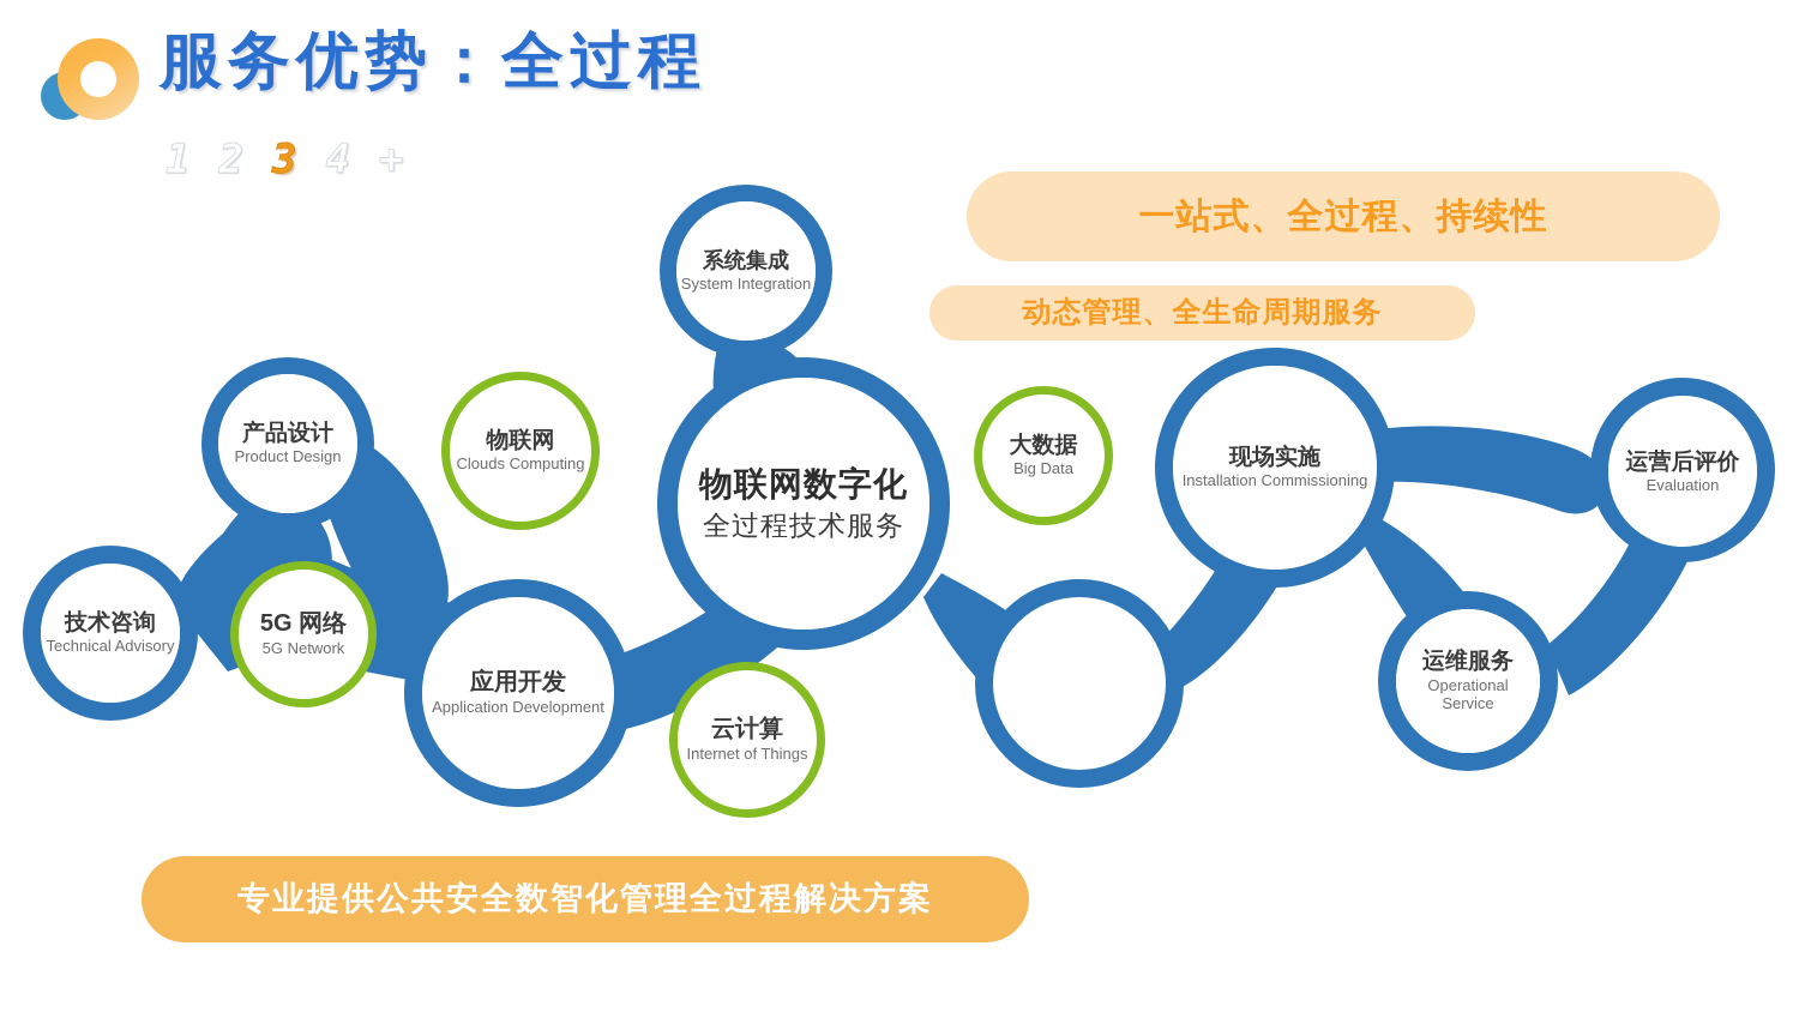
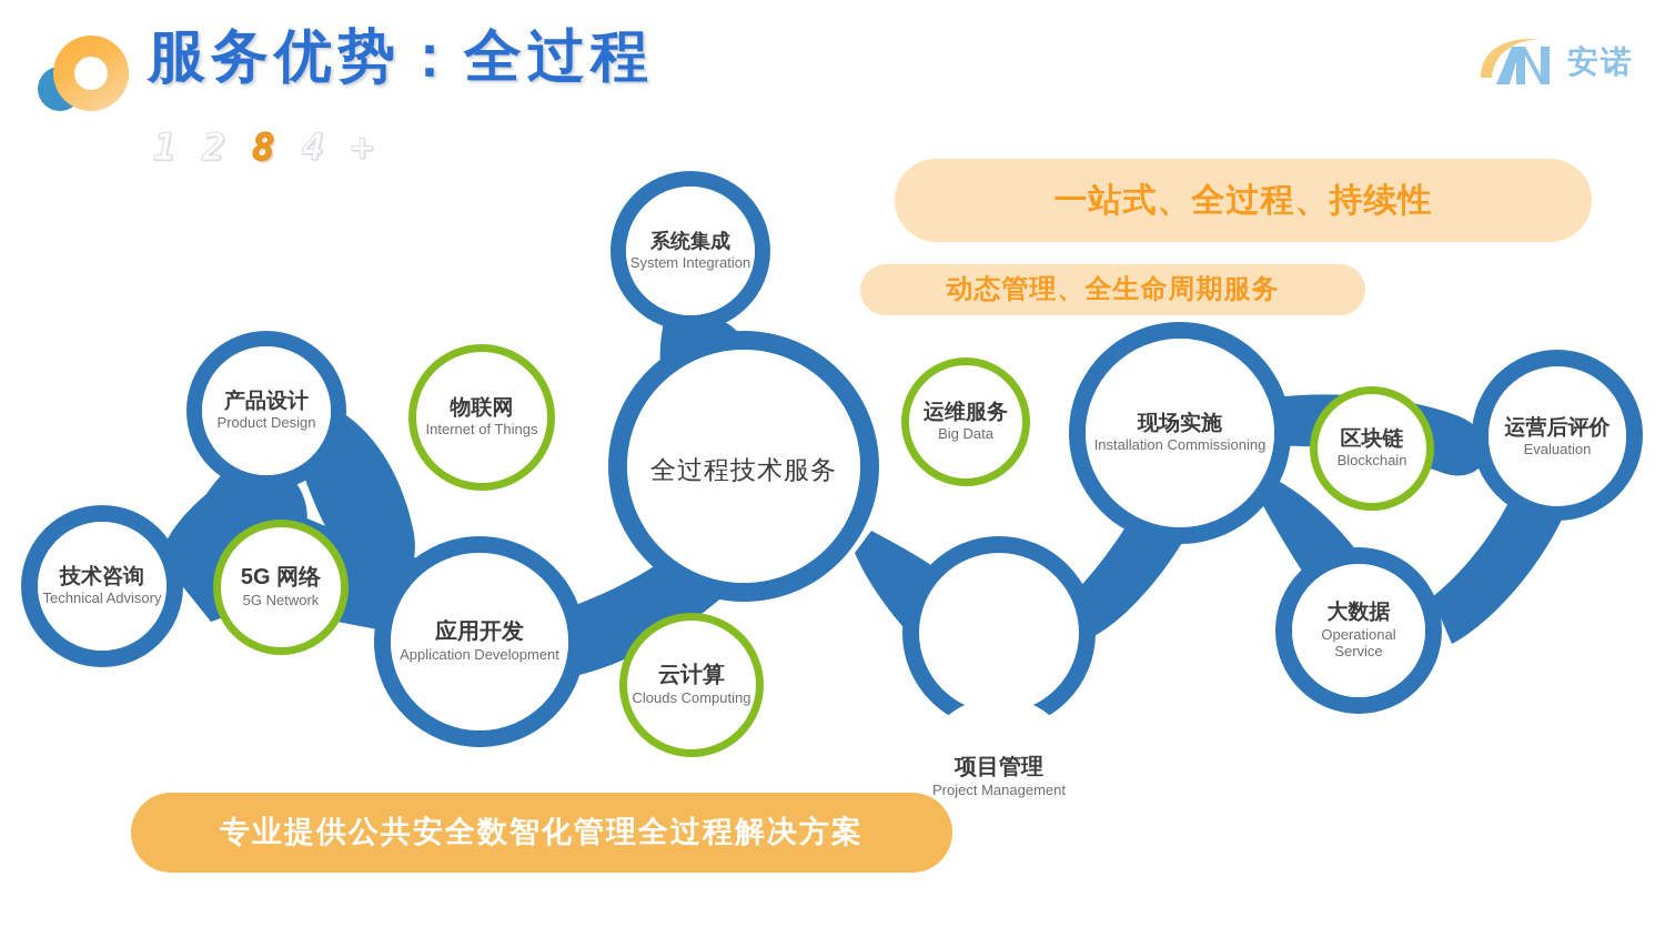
  服务优势：全过程
  1
  2
- 3
+ 8
  4
  +
+ 安诺
  一站式、全过程、持续性
  动态管理、全生命周期服务
  系统集成
  System Integration
  产品设计
  Product Design
  物联网
- Clouds Computing
+ Internet of Things
  技术咨询
  Technical Advisory
  5G 网络
  5G Network
  应用开发
  Application Development
  云计算
- Internet of Things
+ Clouds Computing
- 物联网数字化
  全过程技术服务
- 大数据
+ 运维服务
  Big Data
  现场实施
  Installation Commissioning
+ 项目管理
+ Project Management
+ 区块链
+ Blockchain
- 运维服务
+ 大数据
  Operational
  Service
  运营后评价
  Evaluation
  专业提供公共安全数智化管理全过程解决方案
